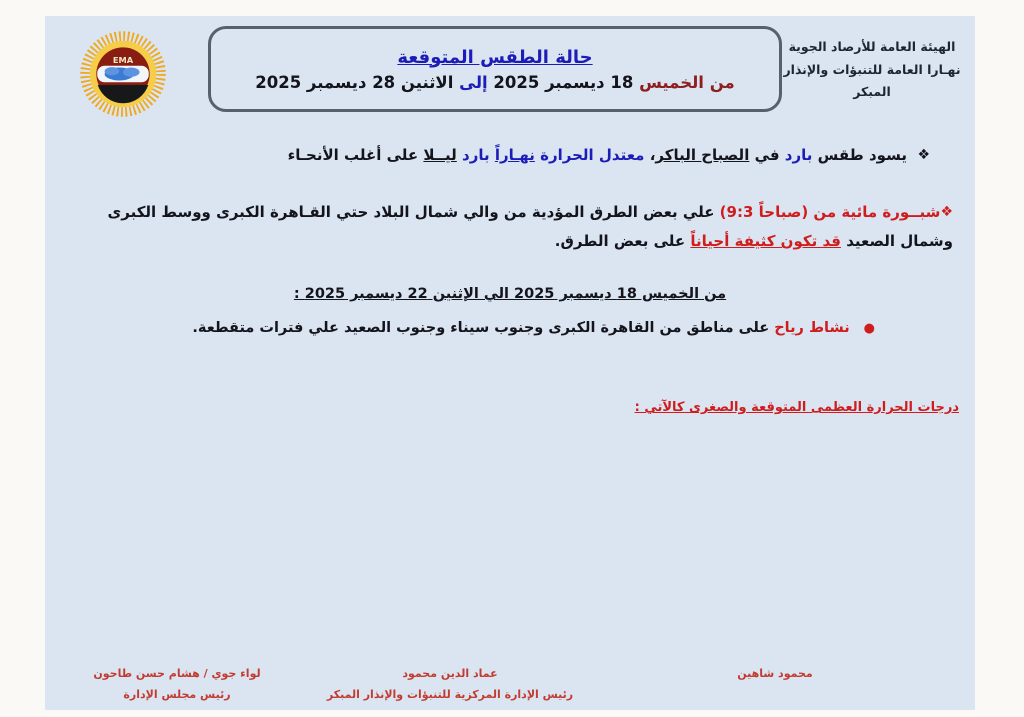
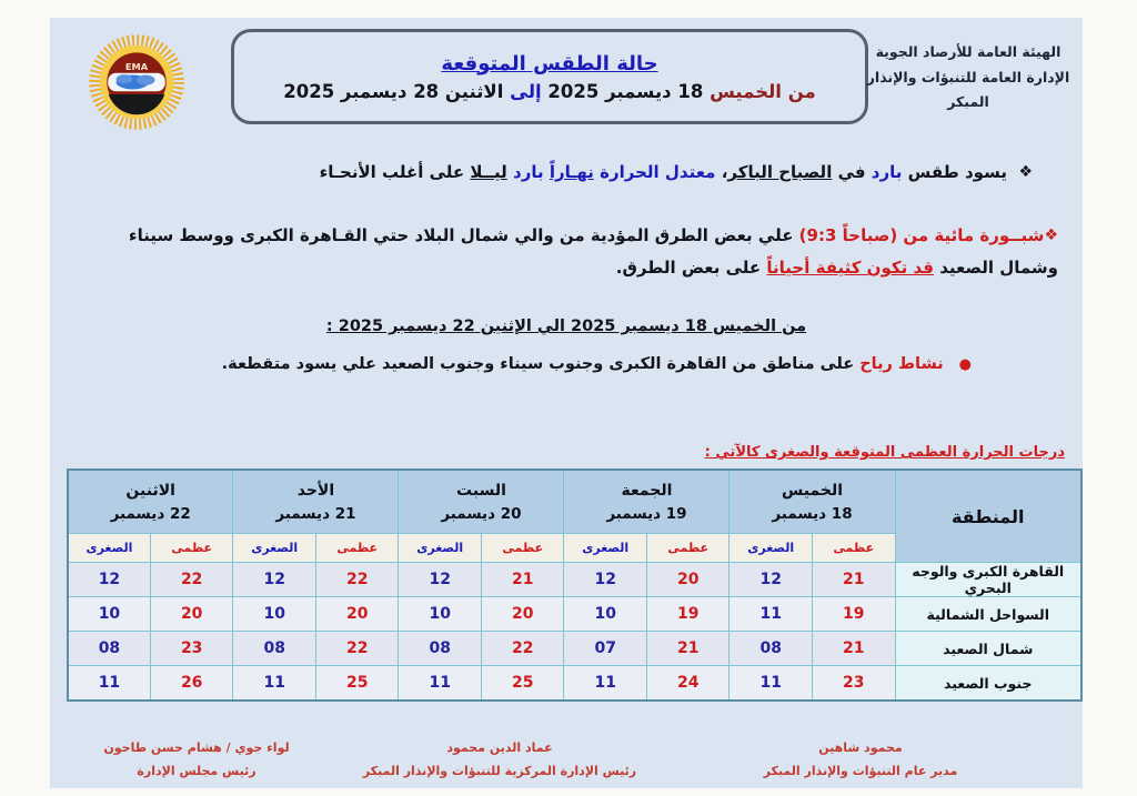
  EMA
  حالة الطقس المتوقعة
  من الخميس 18 ديسمبر 2025 إلى الاثنين 28 ديسمبر 2025
  الهيئة العامة للأرصاد الجوية
- نهـارا العامة للتنبؤات والإنذار المبكر
+ الإدارة العامة للتنبؤات والإنذار المبكر
  ❖ يسود طقس بارد في الصباح الباكر، معتدل الحرارة نهـاراً بارد ليــلا على أغلب الأنحـاء
- ❖شبــورة مائية من (9:3 صباحاً) علي بعض الطرق المؤدية من والي شمال البلاد حتي القـاهرة الكبرى ووسط الكبرى وشمال الصعيد قد تكون كثيفة أحياناً على بعض الطرق.
+ ❖شبــورة مائية من (9:3 صباحاً) علي بعض الطرق المؤدية من والي شمال البلاد حتي القـاهرة الكبرى ووسط سيناء وشمال الصعيد قد تكون كثيفة أحياناً على بعض الطرق.
  من الخميس 18 ديسمبر 2025 الي الإثنين 22 ديسمبر 2025 :
- ●نشاط رياح على مناطق من القاهرة الكبرى وجنوب سيناء وجنوب الصعيد علي فترات متقطعة.
+ ●نشاط رياح على مناطق من القاهرة الكبرى وجنوب سيناء وجنوب الصعيد علي يسود متقطعة.
  درجات الحرارة العظمى المتوقعة والصغرى كالآتي :
+ المنطقة	الخميس18 ديسمبر	الجمعة19 ديسمبر	السبت20 ديسمبر	الأحد21 ديسمبر	الاثنين22 ديسمبر
+ عظمى	الصغرى	عظمى	الصغرى	عظمى	الصغرى	عظمى	الصغرى	عظمى	الصغرى
+ القاهرة الكبرى والوجه البحري	21	12	20	12	21	12	22	12	22	12
+ السواحل الشمالية	19	11	19	10	20	10	20	10	20	10
+ شمال الصعيد	21	08	21	07	22	08	22	08	23	08
+ جنوب الصعيد	23	11	24	11	25	11	25	11	26	11
  محمود شاهين
+ مدير عام التنبؤات والإنذار المبكر
  عماد الدين محمود
  رئيس الإدارة المركزية للتنبؤات والإنذار المبكر
  لواء جوي / هشام حسن طاحون
  رئيس مجلس الإدارة
